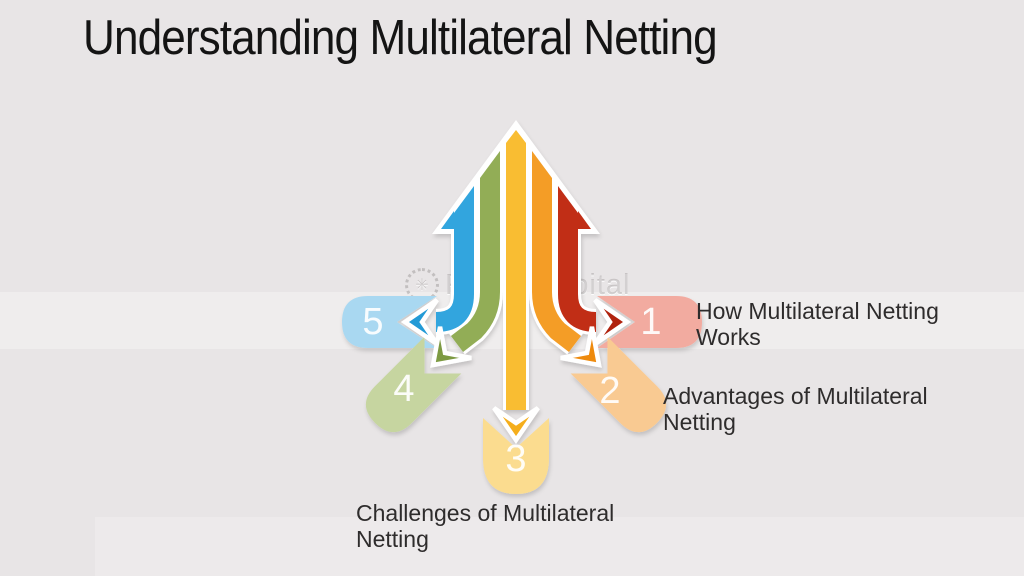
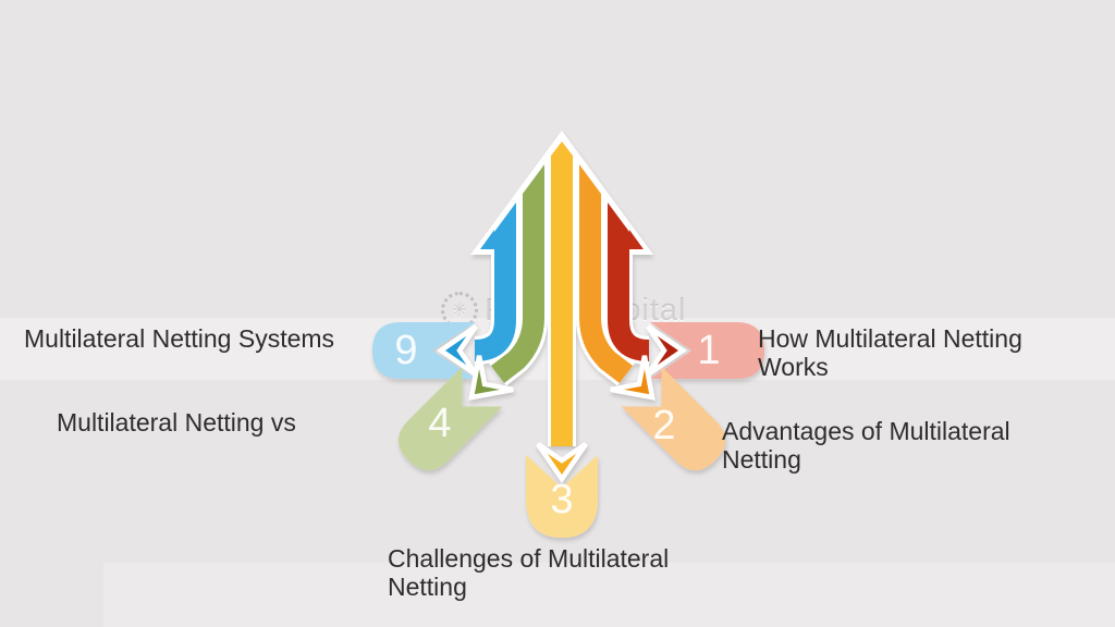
- Understanding Multilateral Netting
  ✳
- 5
+ 9
  4
  3
  2
  1
  How Multilateral Netting
  Works
  Advantages of Multilateral
  Netting
  Challenges of Multilateral
  Netting
+ Multilateral Netting vs
+ Multilateral Netting Systems
